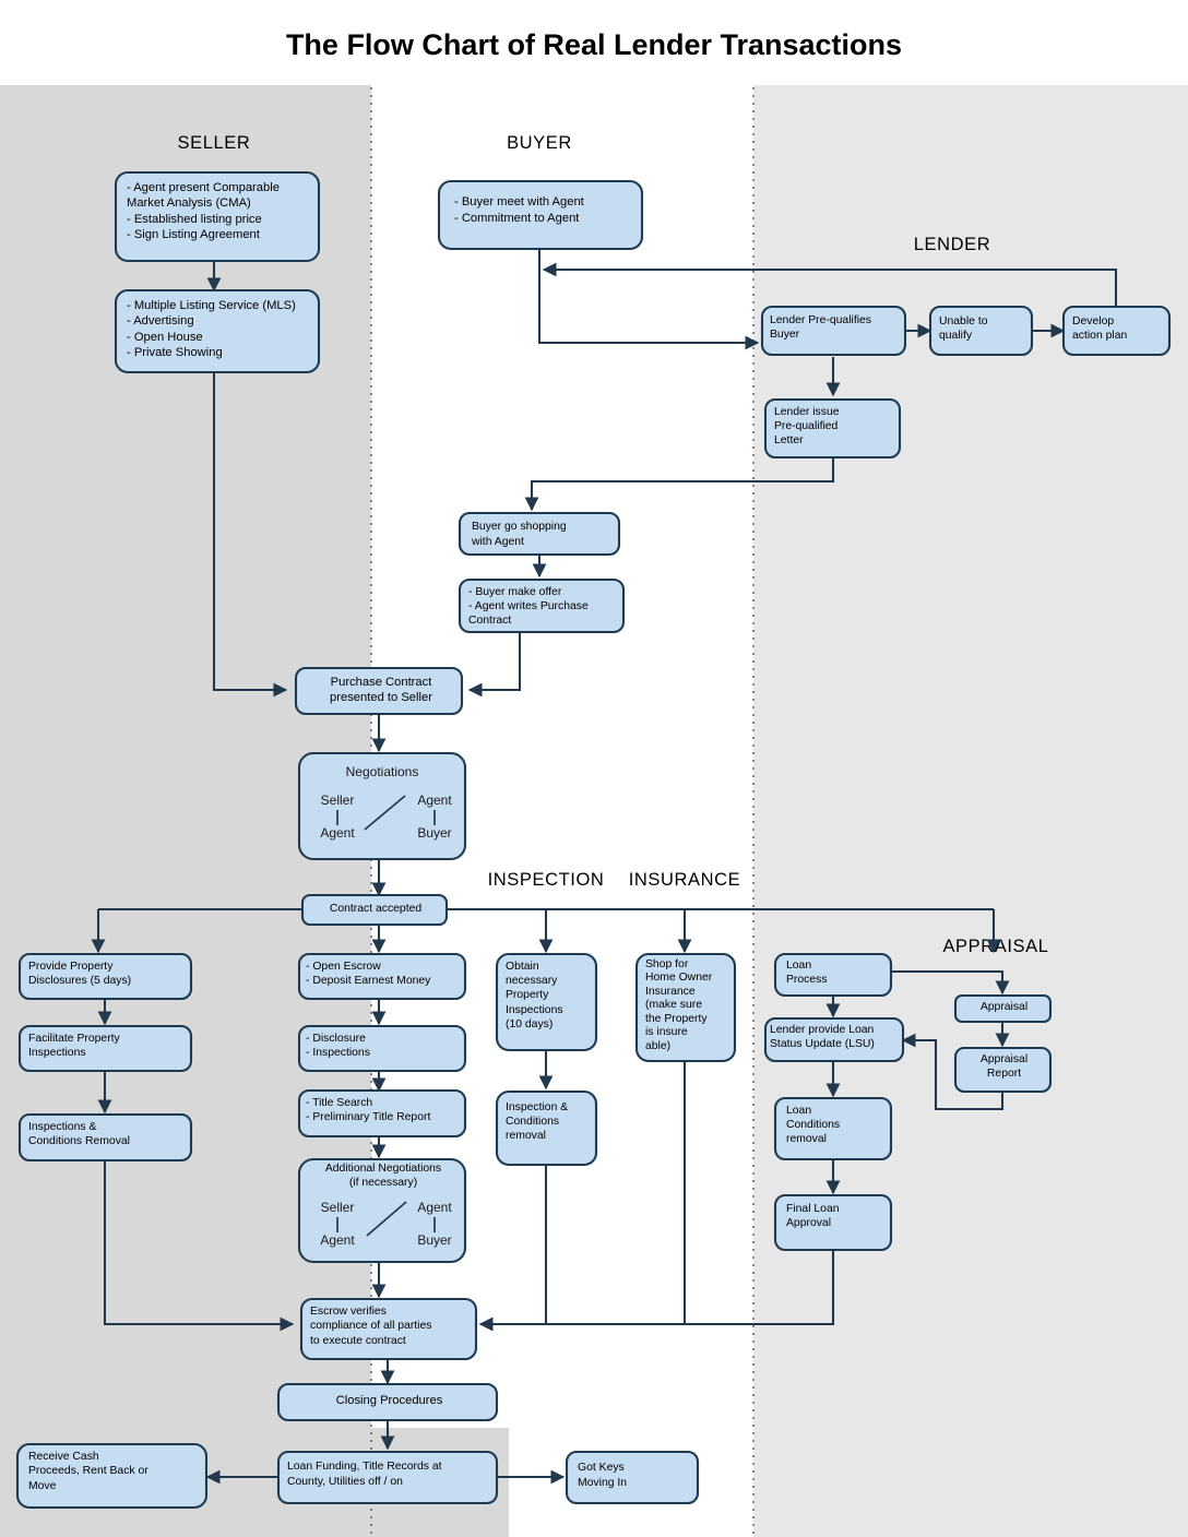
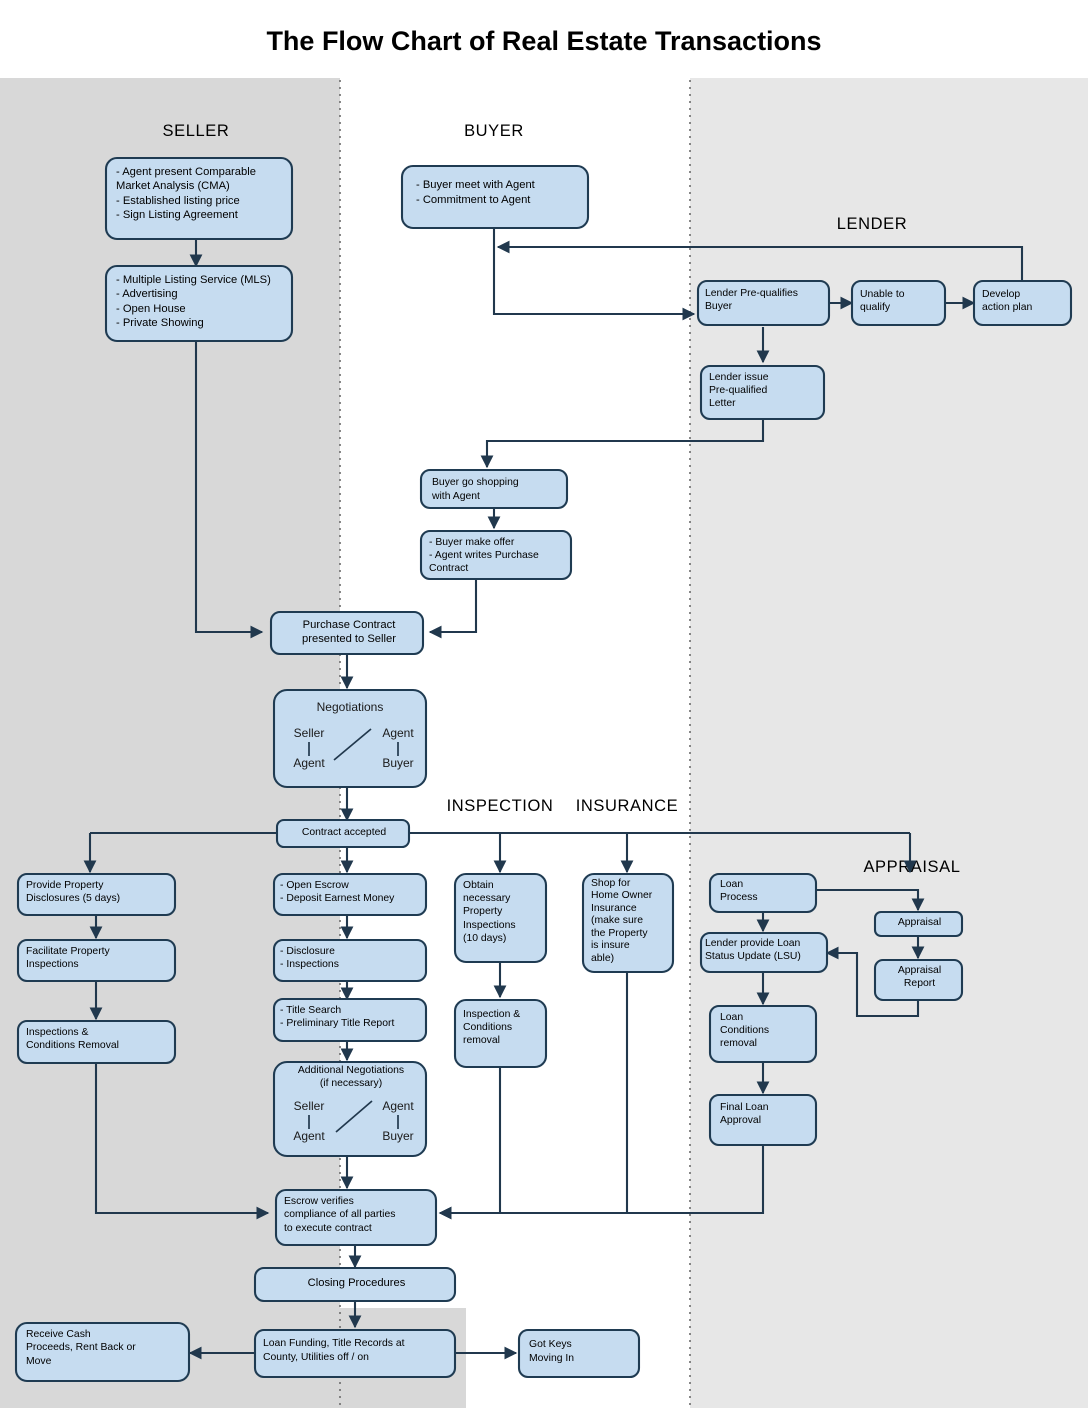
- The Flow Chart of Real Lender Transactions
+ The Flow Chart of Real Estate Transactions
  SELLER
  BUYER
  LENDER
  INSPECTION
  INSURANCE
  APPRAISAL
  - Agent present Comparable
  Market Analysis (CMA)
  - Established listing price
  - Sign Listing Agreement
  - Multiple Listing Service (MLS)
  - Advertising
  - Open House
  - Private Showing
  - Buyer meet with Agent
  - Commitment to Agent
  Lender Pre-qualifies
  Buyer
  Unable to
  qualify
  Develop
  action plan
  Lender issue
  Pre-qualified
  Letter
  Buyer go shopping
  with Agent
  - Buyer make offer
  - Agent writes Purchase
  Contract
  Purchase Contract
  presented to Seller
  Negotiations
  Seller
  Agent
  Agent
  Buyer
  Contract accepted
  Provide Property
  Disclosures (5 days)
  Facilitate Property
  Inspections
  Inspections &
  Conditions Removal
  - Open Escrow
  - Deposit Earnest Money
  - Disclosure
  - Inspections
  - Title Search
  - Preliminary Title Report
  Additional Negotiations
  (if necessary)
  Seller
  Agent
  Agent
  Buyer
  Obtain
  necessary
  Property
  Inspections
  (10 days)
  Inspection &
  Conditions
  removal
  Shop for
  Home Owner
  Insurance
  (make sure
  the Property
  is insure
  able)
  Loan
  Process
  Appraisal
  Appraisal
  Report
  Lender provide Loan
  Status Update (LSU)
  Loan
  Conditions
  removal
  Final Loan
  Approval
  Escrow verifies
  compliance of all parties
  to execute contract
  Closing Procedures
  Receive Cash
  Proceeds, Rent Back or
  Move
  Loan Funding, Title Records at
  County, Utilities off / on
  Got Keys
  Moving In
